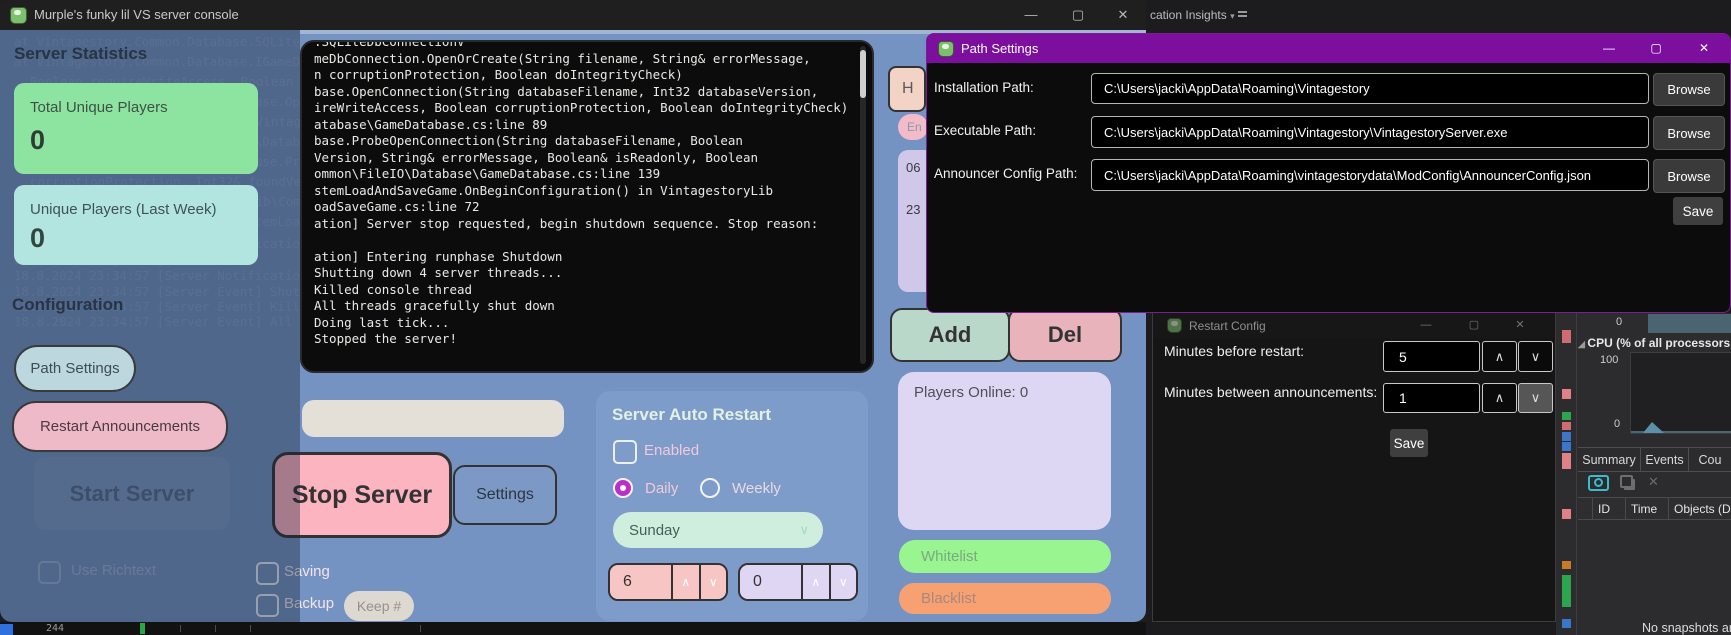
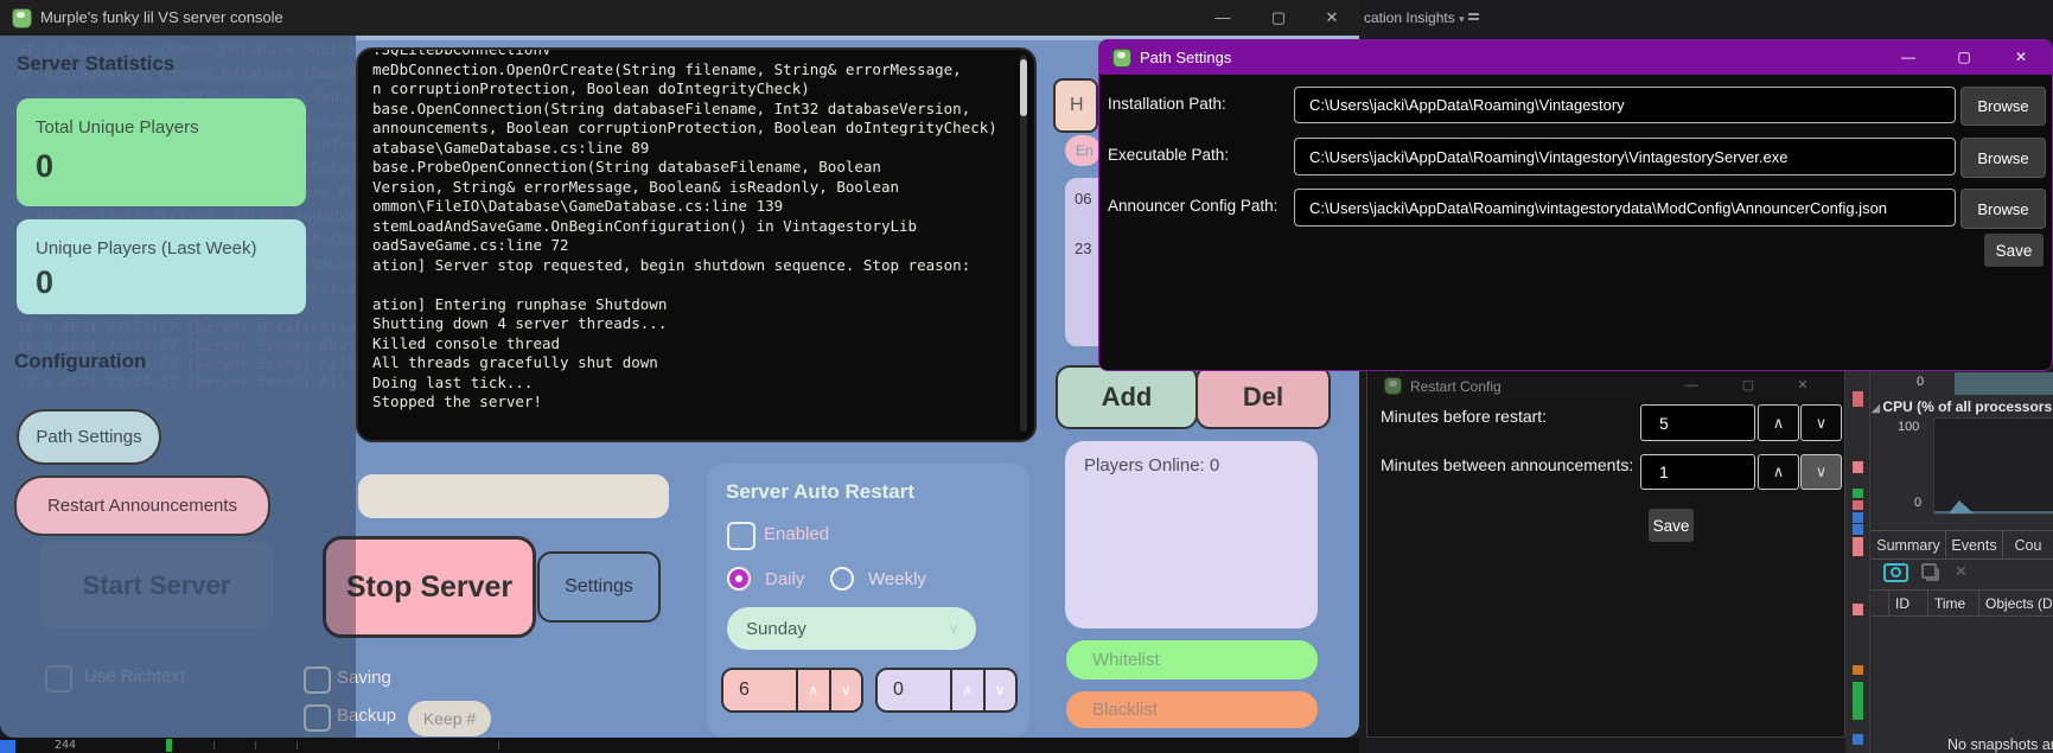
  cation Insights ▾
  Murple's funky lil VS server console
  —
  ▢
  ✕
  at Vintagestory.Common.Database.SQLite
  at Vintagestory.Common.Database.IGameD
  corruptionProtection, Int32& foundVe
  18.8.2024 23:34:57 [Server Notificatio
  18.8.2024 23:34:57 [Server Event] Shut
  18.8.2024 23:34:57 [Server Event] Kill
  Server Statistics
  Total Unique Players
  0
  Unique Players (Last Week)
  0
  Configuration
  Path Settings
  Restart Announcements
  Start Server
  .SQLiteDbConnectionV
  meDbConnection.OpenOrCreate(String filename, String& errorMessage,
  n corruptionProtection, Boolean doIntegrityCheck)
  base.OpenConnection(String databaseFilename, Int32 databaseVersion,
- ireWriteAccess, Boolean corruptionProtection, Boolean doIntegrityCheck)
+ announcements, Boolean corruptionProtection, Boolean doIntegrityCheck)
  atabase\GameDatabase.cs:line 89
  base.ProbeOpenConnection(String databaseFilename, Boolean
  Version, String& errorMessage, Boolean& isReadonly, Boolean
  ommon\FileIO\Database\GameDatabase.cs:line 139
  stemLoadAndSaveGame.OnBeginConfiguration() in VintagestoryLib
  oadSaveGame.cs:line 72
  ation] Server stop requested, begin shutdown sequence. Stop reason:
  ation] Entering runphase Shutdown
  Shutting down 4 server threads...
  Killed console thread
  All threads gracefully shut down
  Doing last tick...
  Stopped the server!
  Stop Server
  Settings
  Saving
  Backup
  Keep #
  Server Auto Restart
  Enabled
  Daily
  Weekly
  Sunday
  ∨
  6
  ∧
  ∨
  0
  ∧
  ∨
  H
  En
  06
  23
  Add
  Del
  Players Online: 0
  Whitelist
  Blacklist
  Restart Config
  —
  ▢
  ✕
  Minutes before restart:
  5
  ∧
  ∨
  Minutes between announcements:
  1
  ∧
  ∨
  Save
  0
  ◢ CPU (% of all processors
  100
  0
  Summary
  Events
  Cou
  ✕
  ID
  Time
  Objects (D
  No snapshots a
  Path Settings
  —
  ▢
  ✕
  Installation Path:
  C:\Users\jacki\AppData\Roaming\Vintagestory
  Browse
  Executable Path:
  C:\Users\jacki\AppData\Roaming\Vintagestory\VintagestoryServer.exe
  Browse
  Announcer Config Path:
  C:\Users\jacki\AppData\Roaming\vintagestorydata\ModConfig\AnnouncerConfig.json
  Browse
  Save
  244
